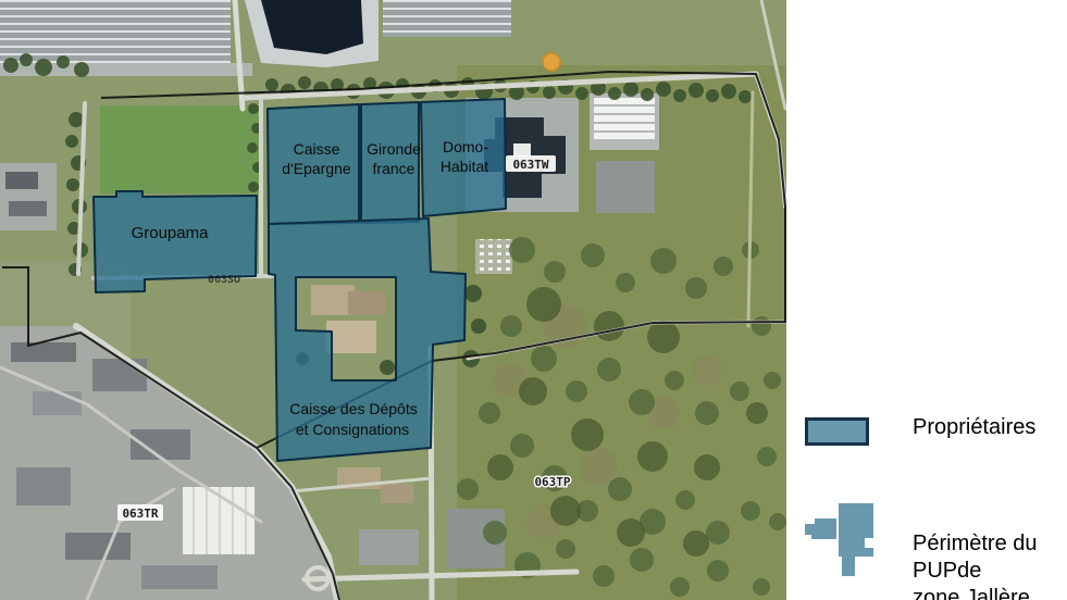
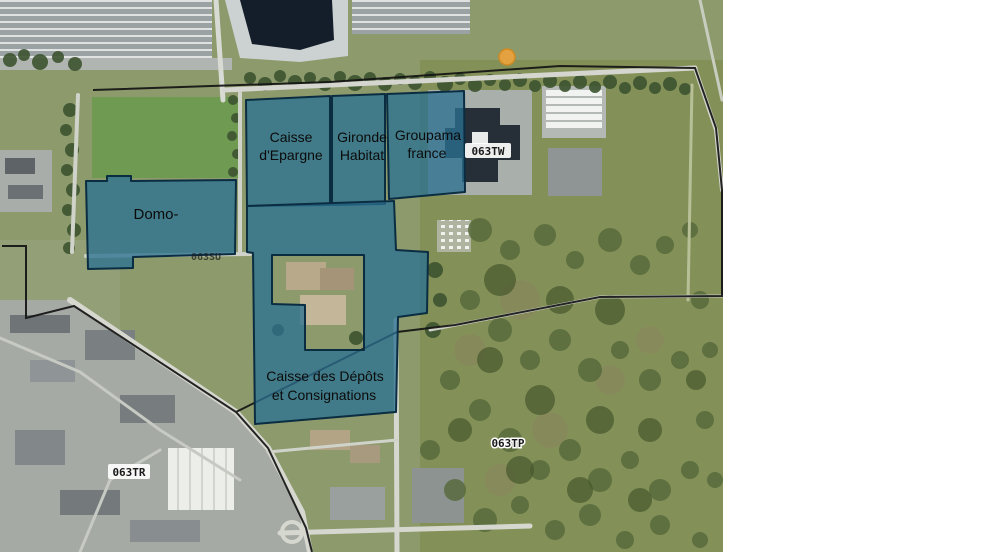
- Groupama
+ Domo-
  Caisse
  d'Epargne
  Gironde
- france
+ Habitat
- Domo-
+ Groupama
- Habitat
+ france
  Caisse des Dépôts
  et Consignations
  063TW
  063TP
  063TR
  063SU
- Propriétaires
- Périmètre du PUPde
- zone Jallère
